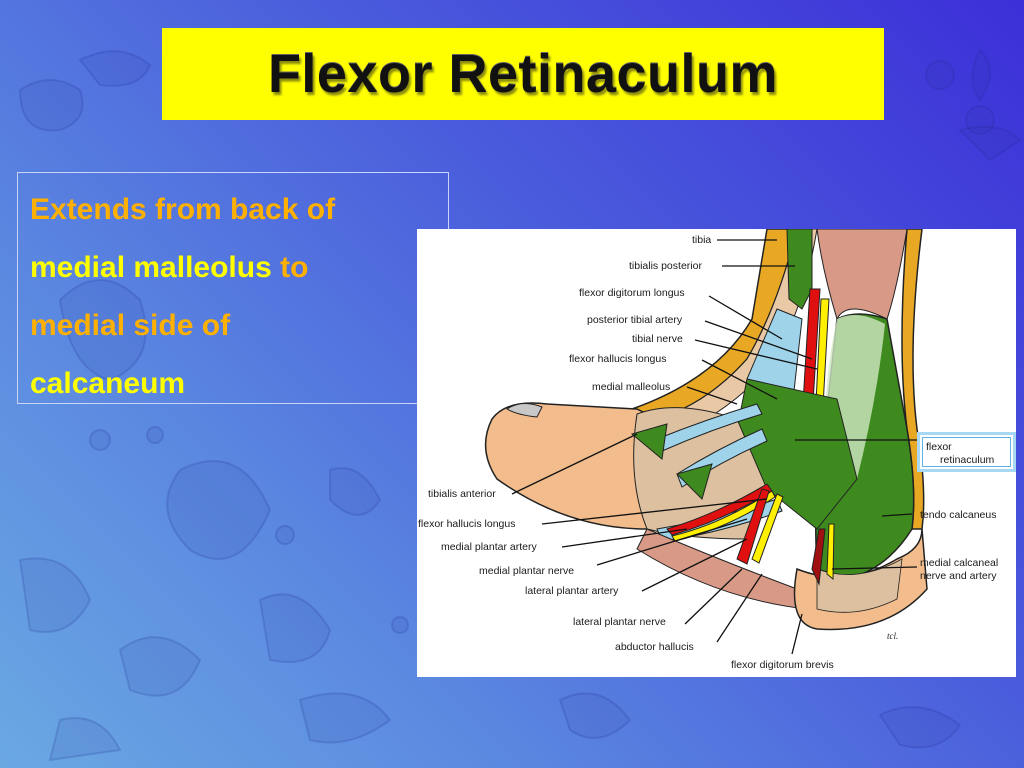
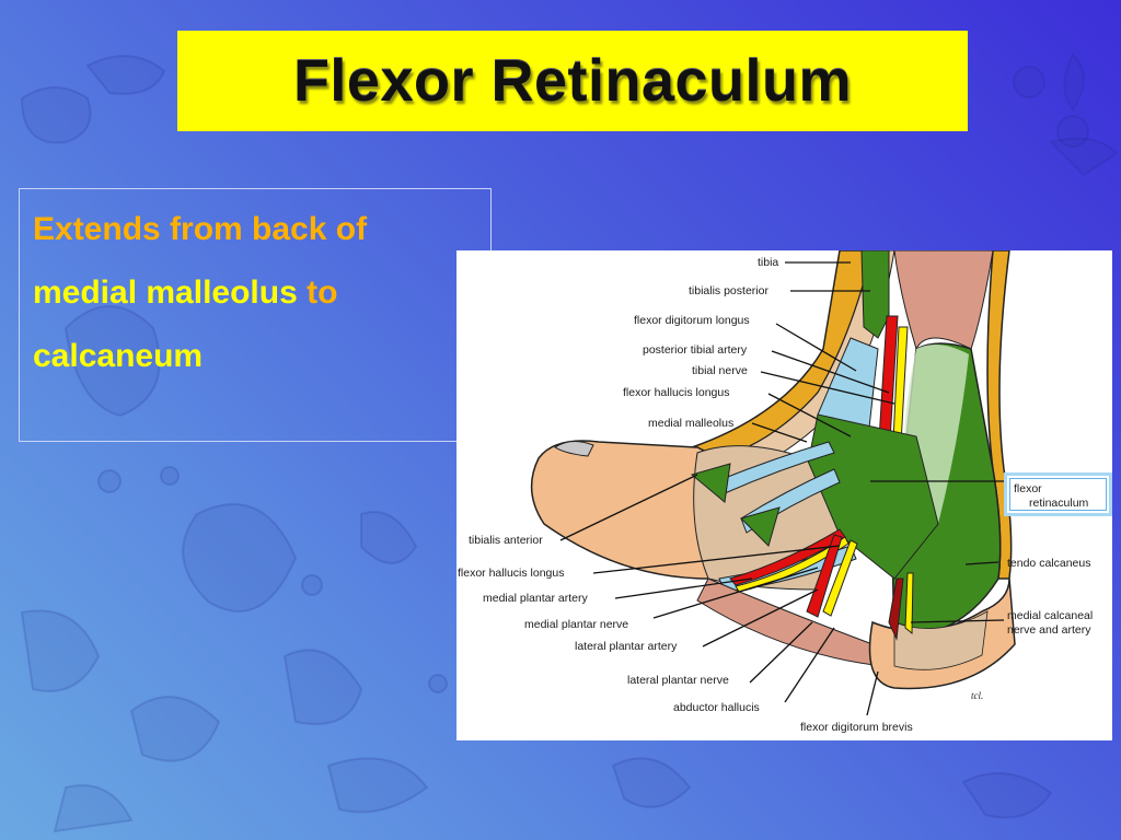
  Flexor Retinaculum
  Extends from back of
  medial malleolus to
- medial side of
  calcaneum
  tcl.
  tibia
  tibialis posterior
  flexor digitorum longus
  posterior tibial artery
  tibial nerve
  flexor hallucis longus
  medial malleolus
  tibialis anterior
  flexor hallucis longus
  medial plantar artery
  medial plantar nerve
  lateral plantar artery
  lateral plantar nerve
  abductor hallucis
  flexor digitorum brevis
  flexor
  retinaculum
  tendo calcaneus
  medial calcaneal
  nerve and artery
